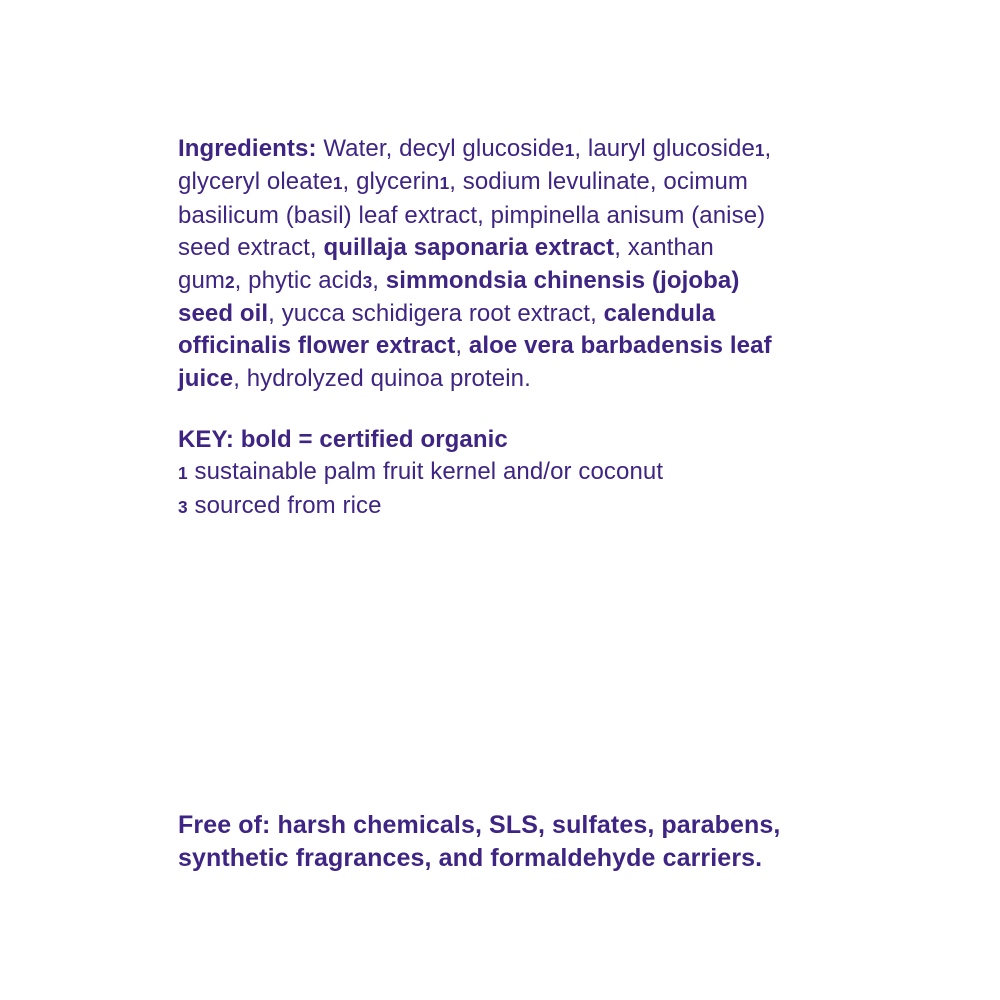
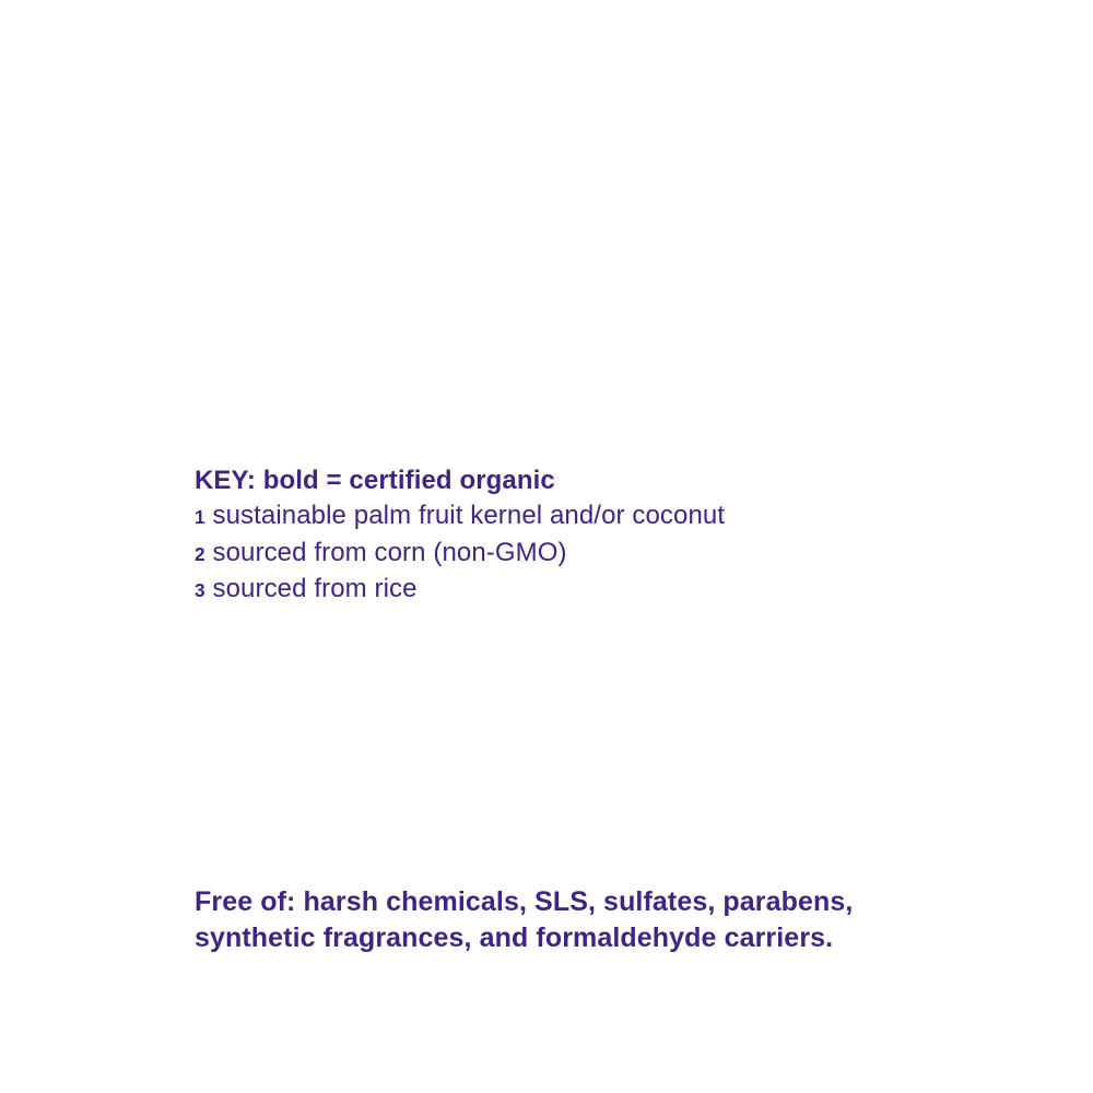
- Ingredients: Water, decyl glucoside1, lauryl glucoside1,
- glyceryl oleate1, glycerin1, sodium levulinate, ocimum
- basilicum (basil) leaf extract, pimpinella anisum (anise)
- seed extract, quillaja saponaria extract, xanthan
- gum2, phytic acid3, simmondsia chinensis (jojoba)
- seed oil, yucca schidigera root extract, calendula
- officinalis flower extract, aloe vera barbadensis leaf
- juice, hydrolyzed quinoa protein.
  KEY: bold = certified organic
  1 sustainable palm fruit kernel and/or coconut
+ 2 sourced from corn (non-GMO)
  3 sourced from rice
  Free of: harsh chemicals, SLS, sulfates, parabens,
  synthetic fragrances, and formaldehyde carriers.
